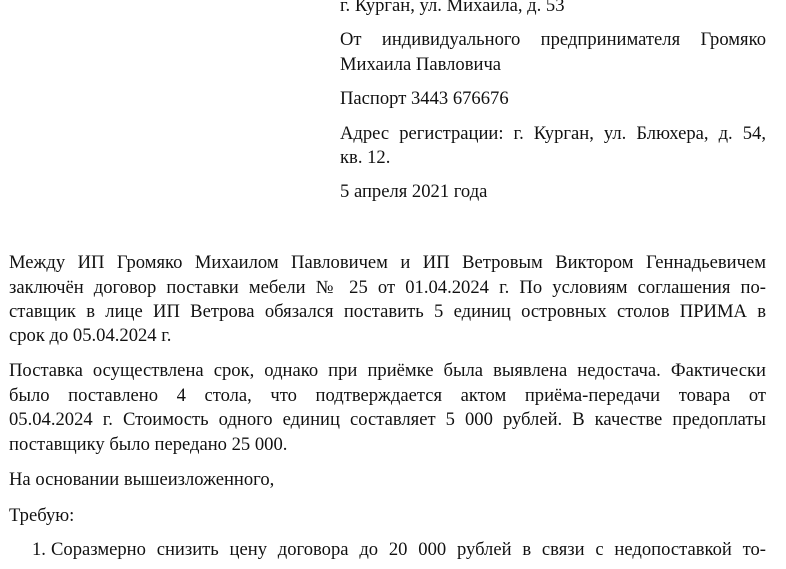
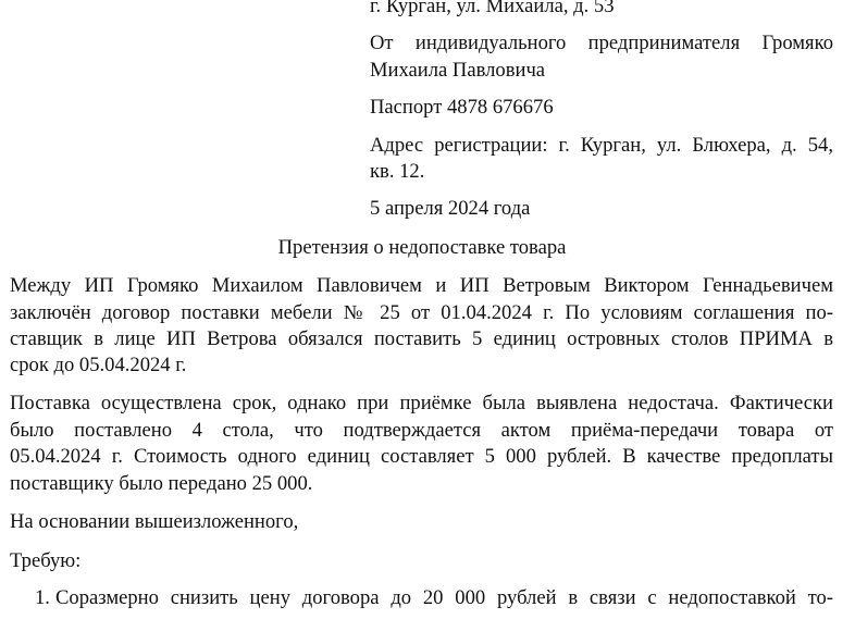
  г. Курган, ул. Михаила, д. 53
  От индивидуального предпринимателя Громяко
  Михаила Павловича
- Паспорт 3443 676676
+ Паспорт 4878 676676
  Адрес регистрации: г. Курган, ул. Блюхера, д. 54,
  кв. 12.
- 5 апреля 2021 года
+ 5 апреля 2024 года
+ Претензия о недопоставке товара
  Между ИП Громяко Михаилом Павловичем и ИП Ветровым Виктором Геннадьевичем
  заключён договор поставки мебели № 25 от 01.04.2024 г. По условиям соглашения по-
  ставщик в лице ИП Ветрова обязался поставить 5 единиц островных столов ПРИМА в
  срок до 05.04.2024 г.
  Поставка осуществлена срок, однако при приёмке была выявлена недостача. Фактически
  было поставлено 4 стола, что подтверждается актом приёма-передачи товара от
  05.04.2024 г. Стоимость одного единиц составляет 5 000 рублей. В качестве предоплаты
  поставщику было передано 25 000.
  На основании вышеизложенного,
  Требую:
  1.
  Соразмерно снизить цену договора до 20 000 рублей в связи с недопоставкой то-
